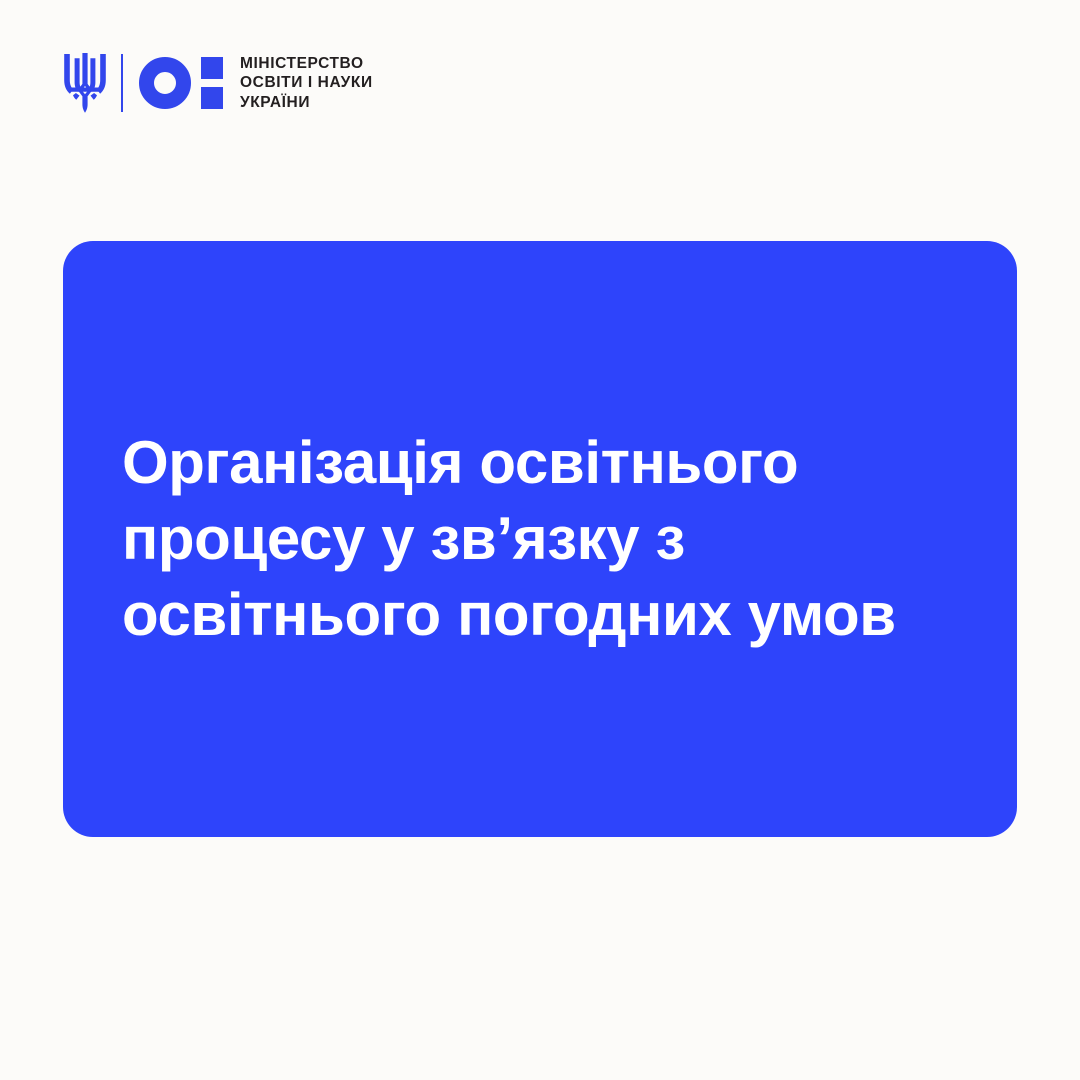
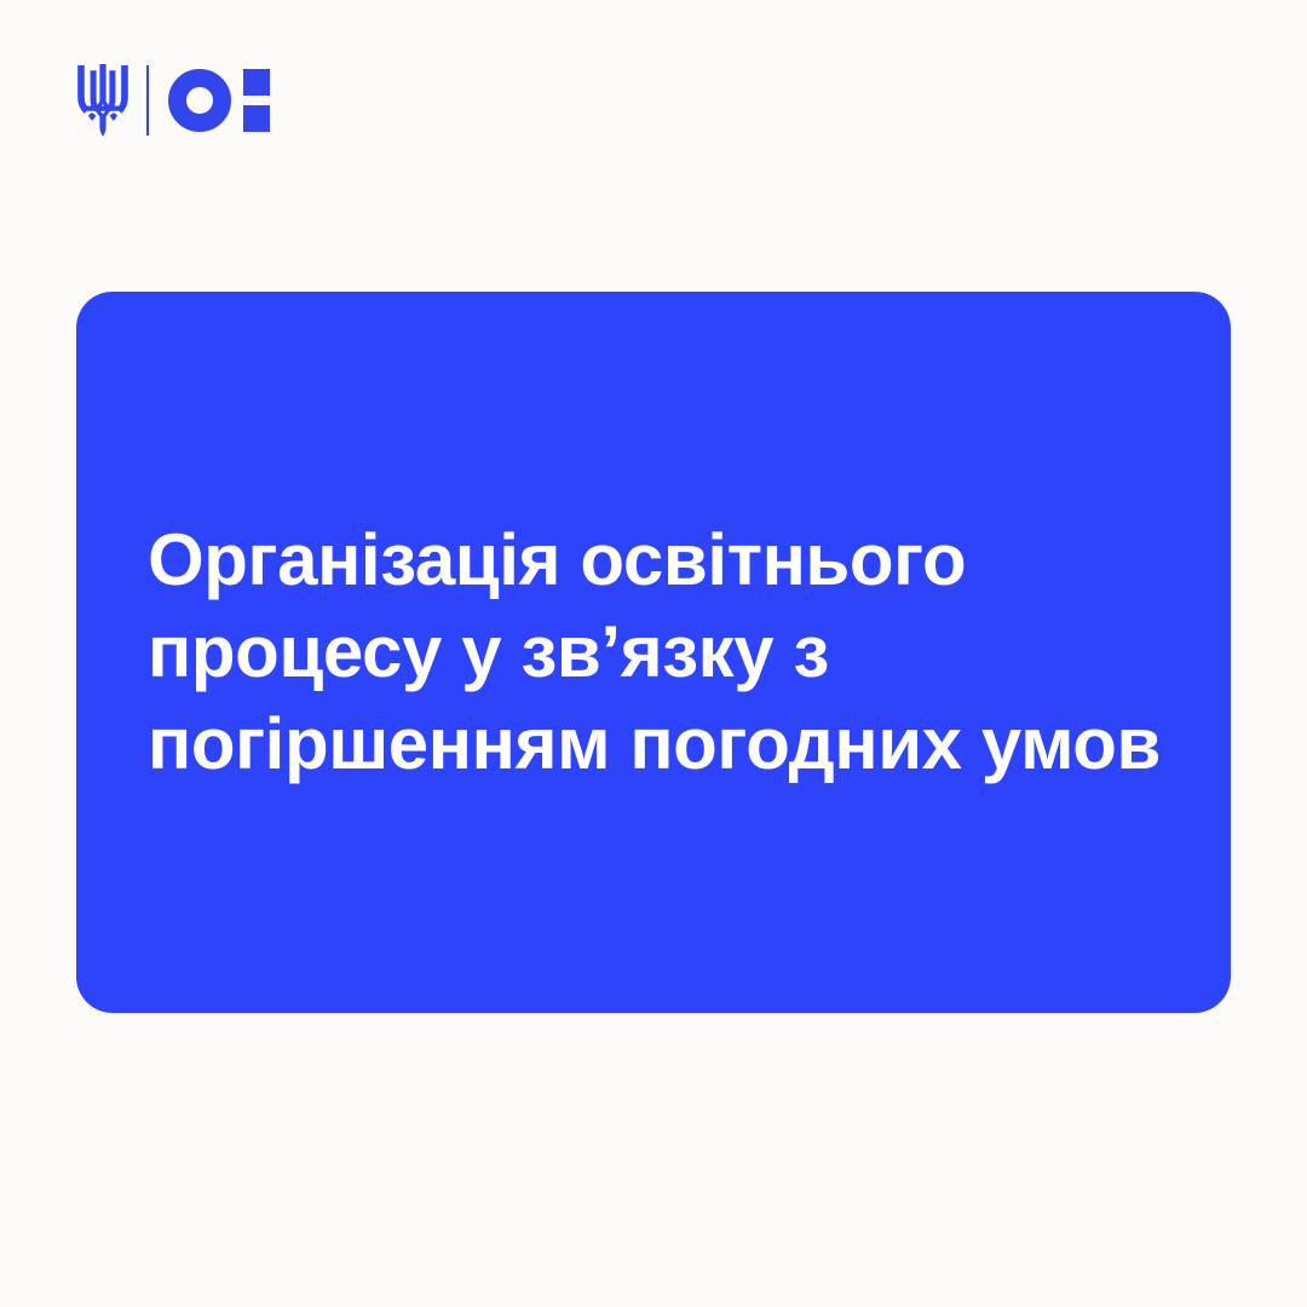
- МІНІСТЕРСТВО
- ОСВІТИ І НАУКИ
- УКРАЇНИ
- Організація освітнього процесу у зв’язку з освітнього погодних умов
+ Організація освітнього процесу у зв’язку з погіршенням погодних умов
